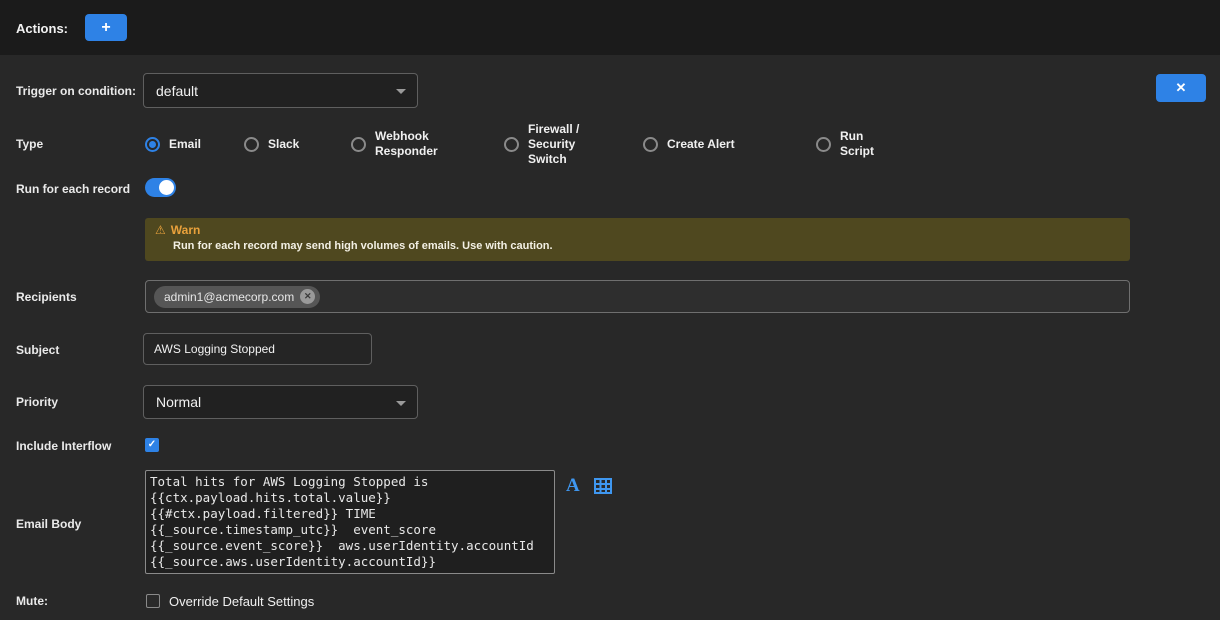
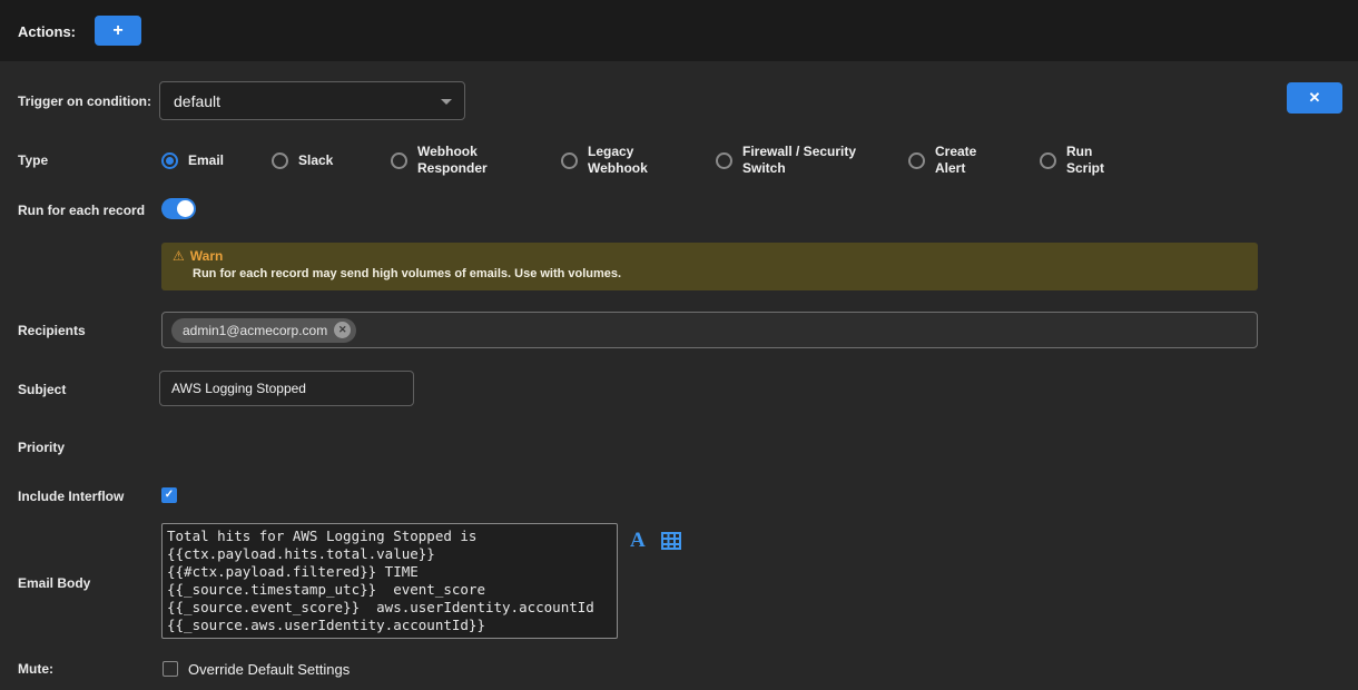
  Actions:
  +
  ✕
  Trigger on condition:
  default
  Type
  Email
  Slack
  Webhook Responder
+ Legacy Webhook
  Firewall / Security Switch
  Create Alert
  Run Script
  Run for each record
  ⚠ Warn
- Run for each record may send high volumes of emails. Use with caution.
+ Run for each record may send high volumes of emails. Use with volumes.
  Recipients
  admin1@acmecorp.com
  ✕
  Subject
  AWS Logging Stopped
  Priority
- Normal
  Include Interflow
  Email Body
  A
  Mute:
  Override Default Settings
